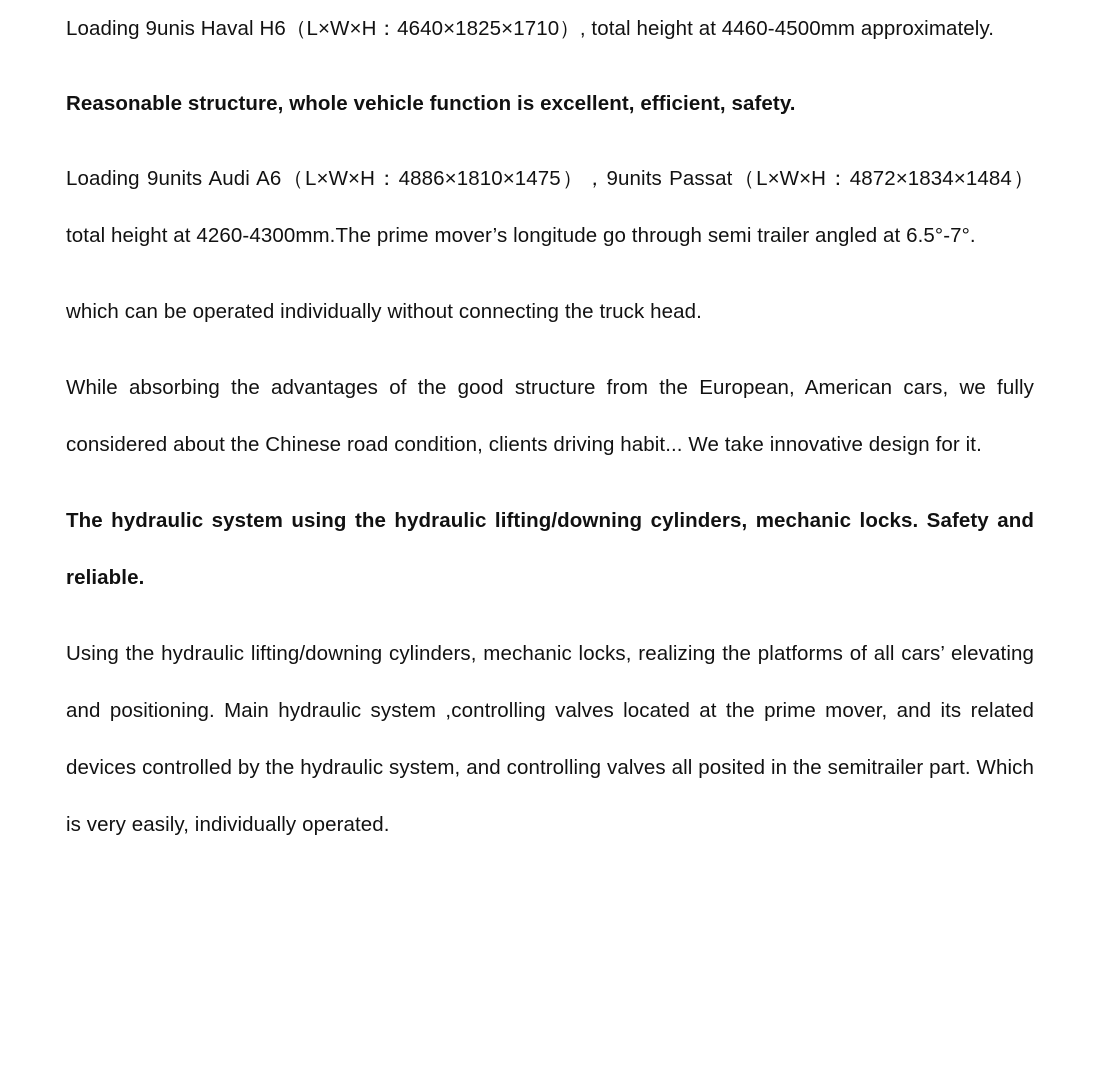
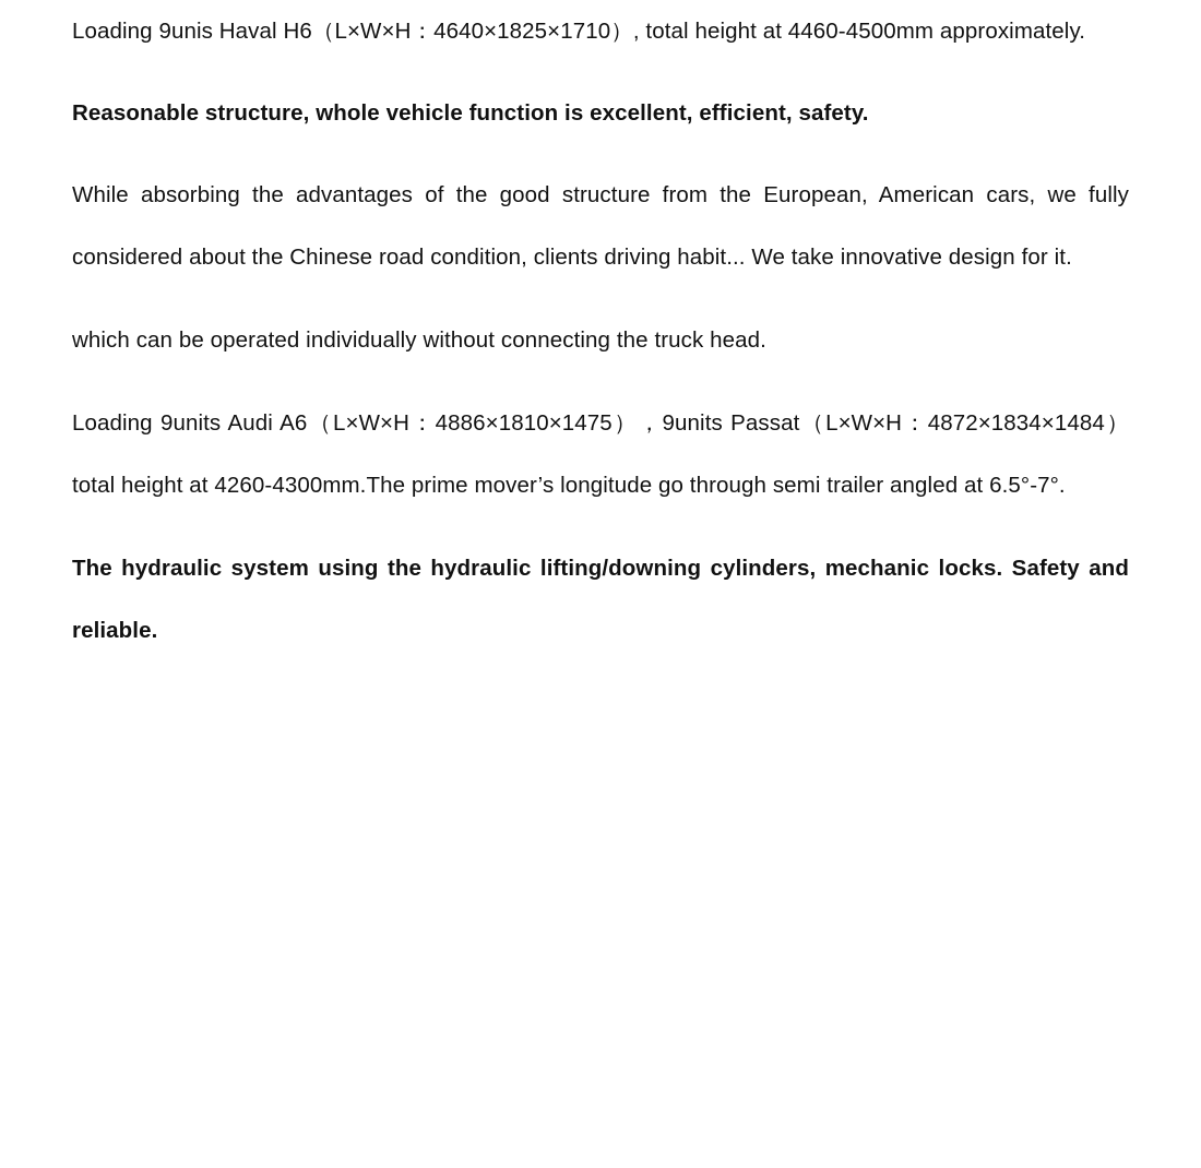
  Loading 9unis Haval H6（L×W×H：4640×1825×1710）, total height at 4460-4500mm approximately.
  Reasonable structure, whole vehicle function is excellent, efficient, safety.
- Loading 9units Audi A6（L×W×H：4886×1810×1475），9units Passat（L×W×H：4872×1834×1484）total height at 4260-4300mm.The prime mover’s longitude go through semi trailer angled at 6.5°-7°.
+ While absorbing the advantages of the good structure from the European, American cars, we fully considered about the Chinese road condition, clients driving habit... We take innovative design for it.
  which can be operated individually without connecting the truck head.
- While absorbing the advantages of the good structure from the European, American cars, we fully considered about the Chinese road condition, clients driving habit... We take innovative design for it.
+ Loading 9units Audi A6（L×W×H：4886×1810×1475），9units Passat（L×W×H：4872×1834×1484）total height at 4260-4300mm.The prime mover’s longitude go through semi trailer angled at 6.5°-7°.
  The hydraulic system using the hydraulic lifting/downing cylinders, mechanic locks. Safety and reliable.
- Using the hydraulic lifting/downing cylinders, mechanic locks, realizing the platforms of all cars’ elevating and positioning. Main hydraulic system ,controlling valves located at the prime mover, and its related devices controlled by the hydraulic system, and controlling valves all posited in the semitrailer part. Which is very easily, individually operated.
